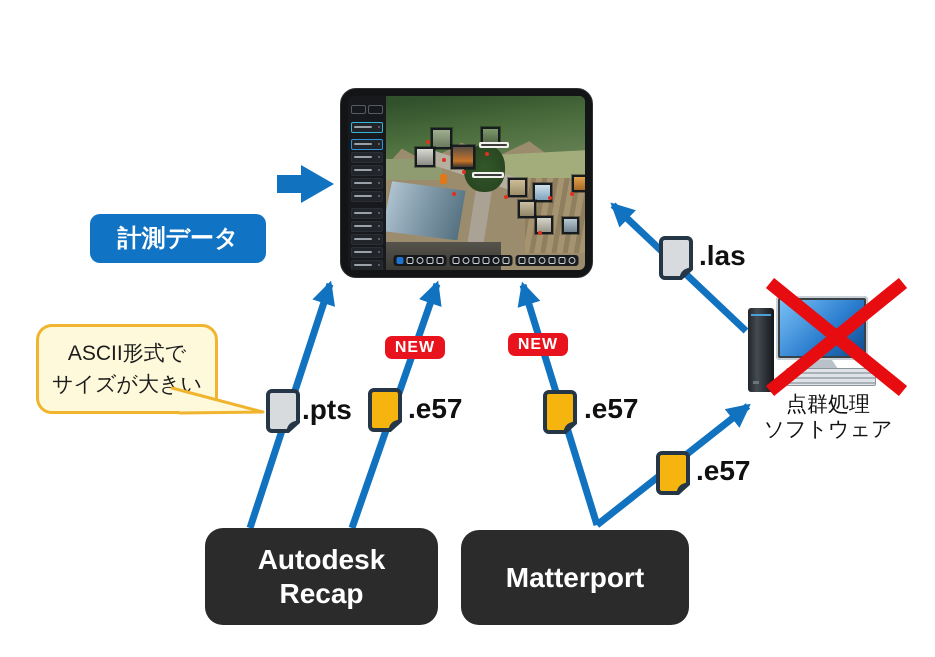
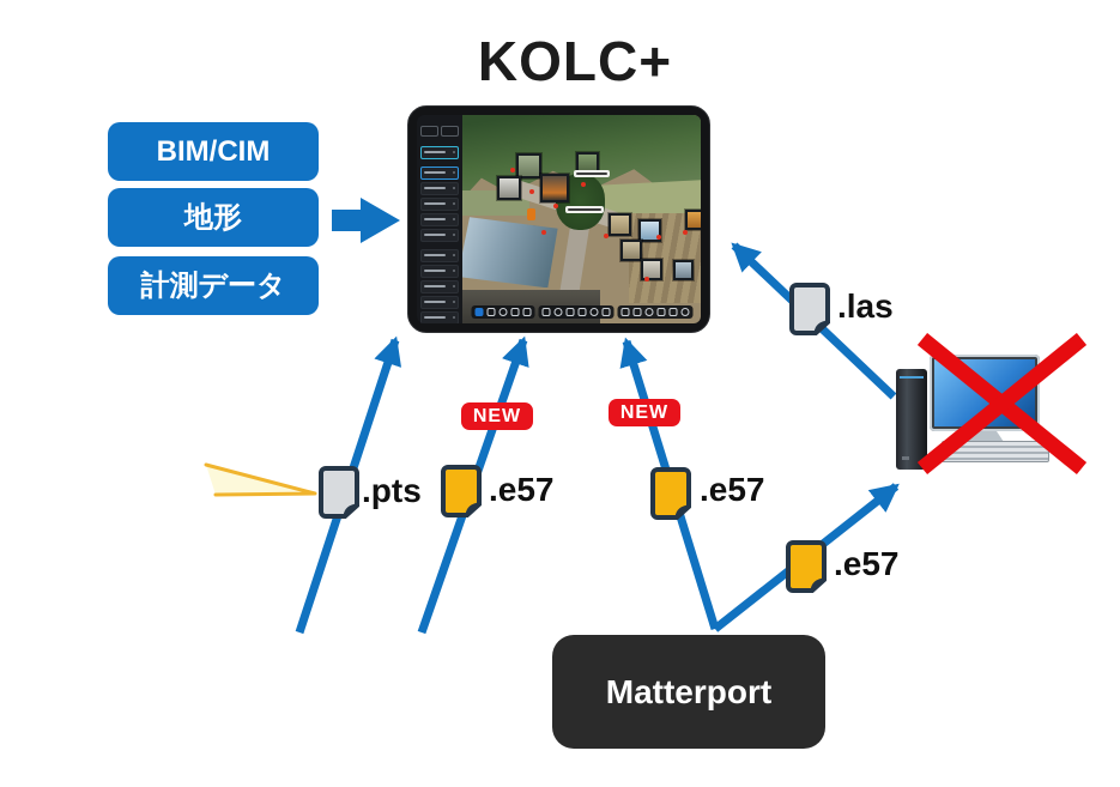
+ KOLC+
+ BIM/CIM
+ 地形
  計測データ
- ASCII形式で
- サイズが大きい
  .pts
  .e57
  NEW
  .e57
  NEW
  .e57
  .las
- 点群処理
- ソフトウェア
- Autodesk
- Recap
  Matterport
